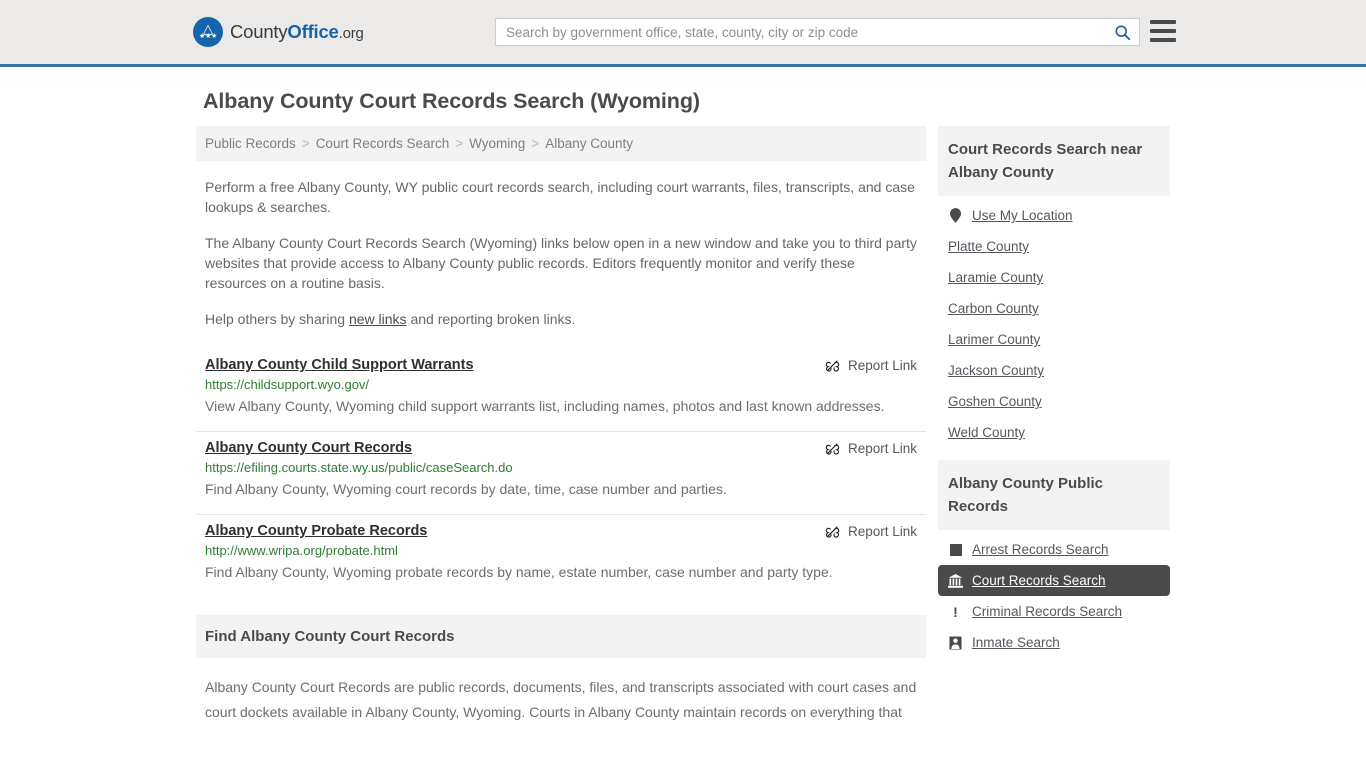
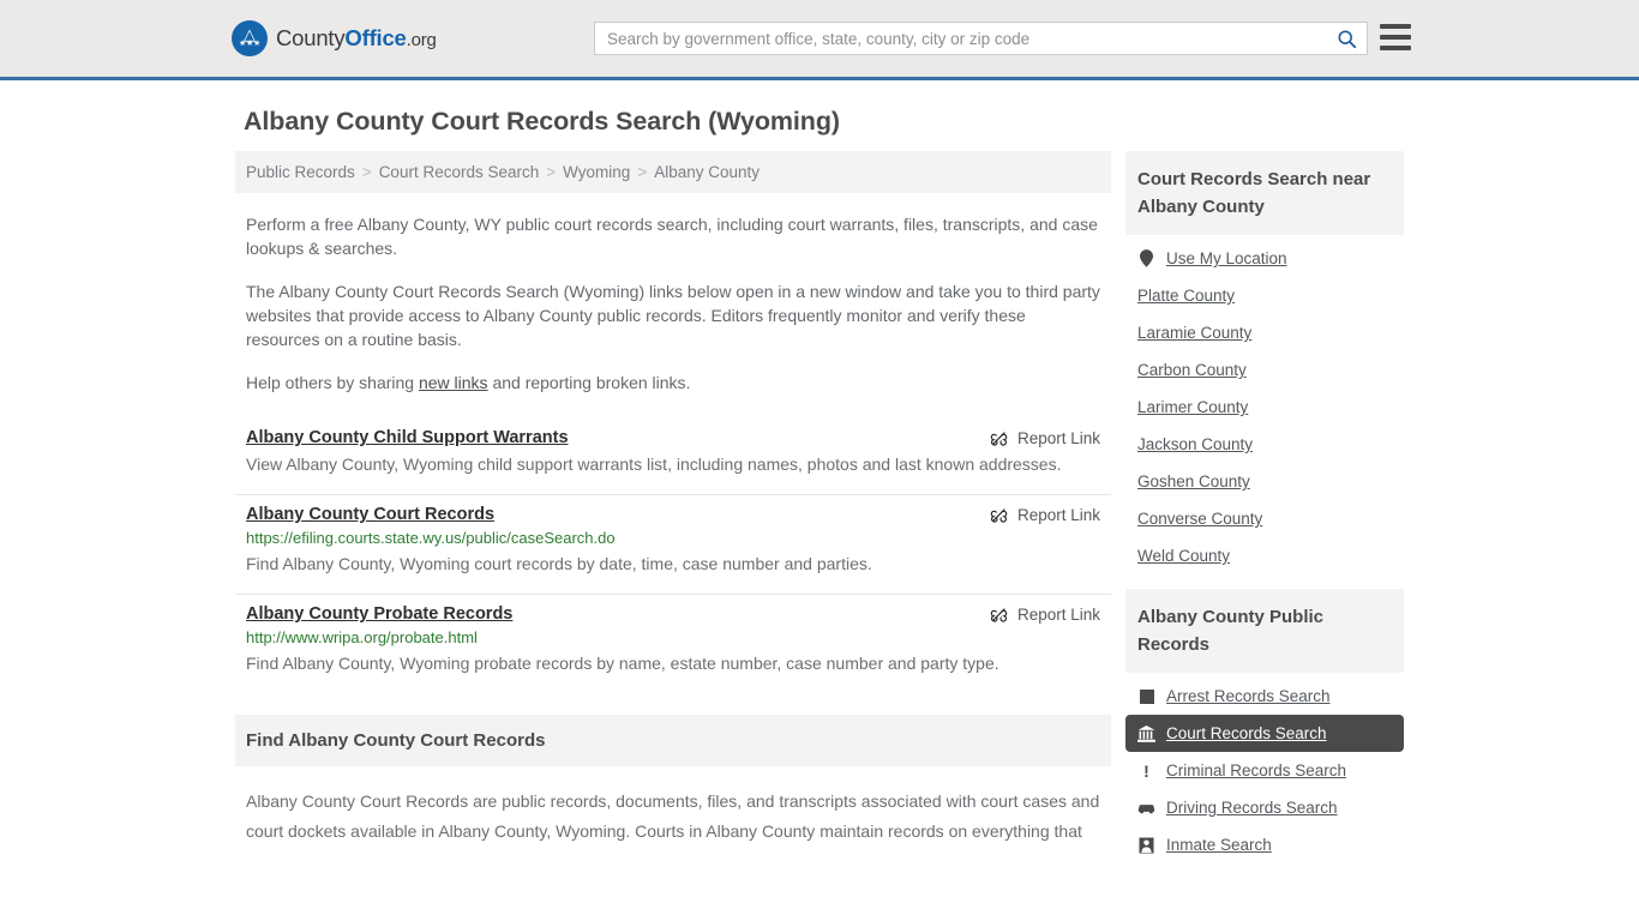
  △
  CountyOffice.org
  Search by government office, state, county, city or zip code
  Albany County Court Records Search (Wyoming)
  Public Records
  >
  Court Records Search
  >
  Wyoming
  >
  Albany County
  Perform a free Albany County, WY public court records search, including court warrants, files, transcripts, and case lookups & searches.
  The Albany County Court Records Search (Wyoming) links below open in a new window and take you to third party websites that provide access to Albany County public records. Editors frequently monitor and verify these resources on a routine basis.
  Help others by sharing new links and reporting broken links.
  Albany County Child Support Warrants
  Report Link
- https://childsupport.wyo.gov/
  View Albany County, Wyoming child support warrants list, including names, photos and last known addresses.
  Albany County Court Records
  Report Link
  https://efiling.courts.state.wy.us/public/caseSearch.do
  Find Albany County, Wyoming court records by date, time, case number and parties.
  Albany County Probate Records
  Report Link
  http://www.wripa.org/probate.html
  Find Albany County, Wyoming probate records by name, estate number, case number and party type.
  Find Albany County Court Records
  Albany County Court Records are public records, documents, files, and transcripts associated with court cases and court dockets available in Albany County, Wyoming. Courts in Albany County maintain records on everything that
  Court Records Search near Albany County
  Use My Location
  Platte County
  Laramie County
  Carbon County
  Larimer County
  Jackson County
  Goshen County
+ Converse County
  Weld County
  Albany County Public Records
  Arrest Records Search
  Court Records Search
  !
  Criminal Records Search
+ Driving Records Search
  Inmate Search
